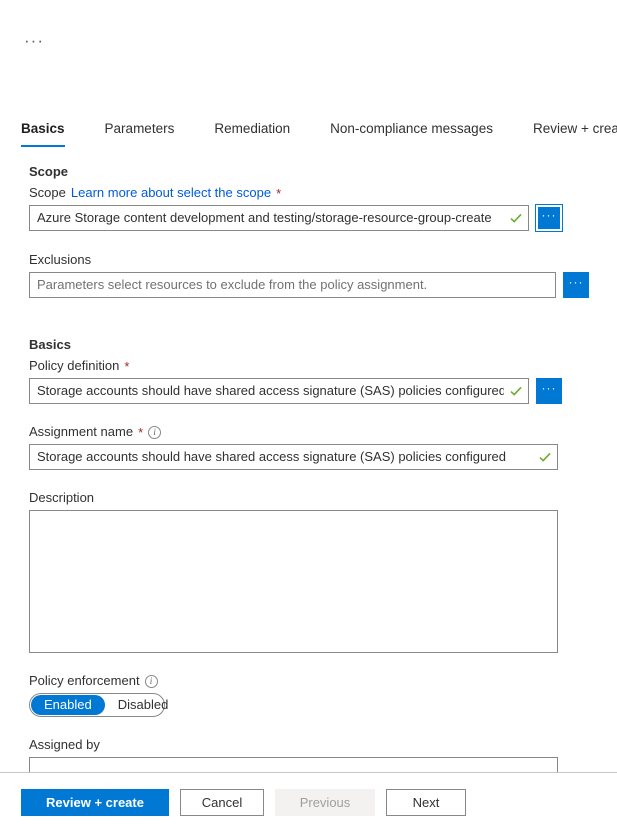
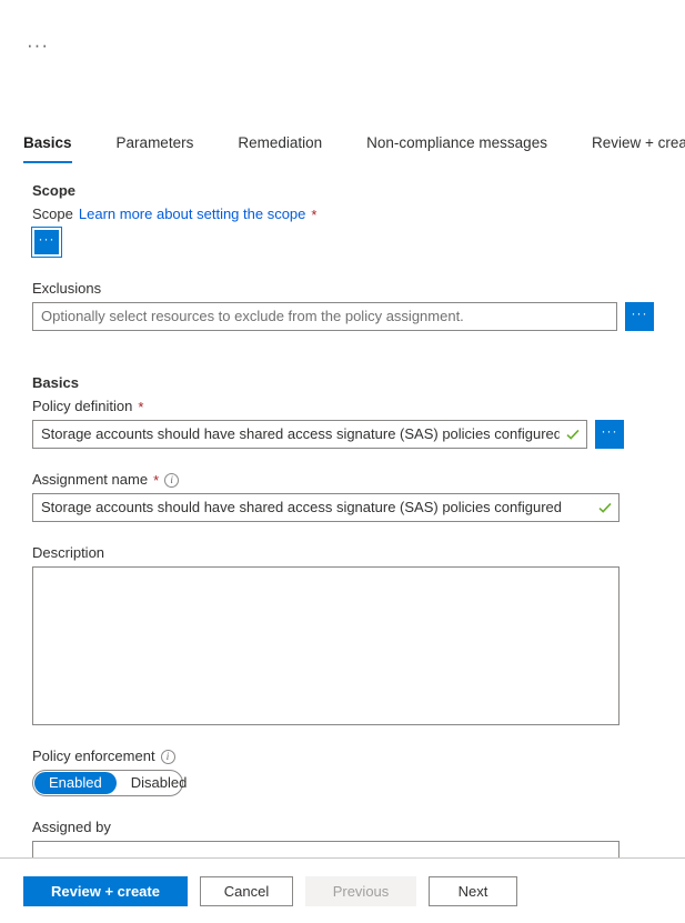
  ···
  Basics
  Parameters
  Remediation
  Non-compliance messages
  Review + crea
  Scope
  Scope
- Learn more about select the scope
+ Learn more about setting the scope
  *
- Azure Storage content development and testing/storage-resource-group-create
  ···
  Exclusions
- Parameters select resources to exclude from the policy assignment.
+ Optionally select resources to exclude from the policy assignment.
  ···
  Basics
  Policy definition
  *
  Storage accounts should have shared access signature (SAS) policies configured
  ···
  Assignment name
  *
  i
  Storage accounts should have shared access signature (SAS) policies configured
  Description
  Policy enforcement
  i
  Enabled
  Disabled
  Assigned by
  Review + create
  Cancel
  Previous
  Next
